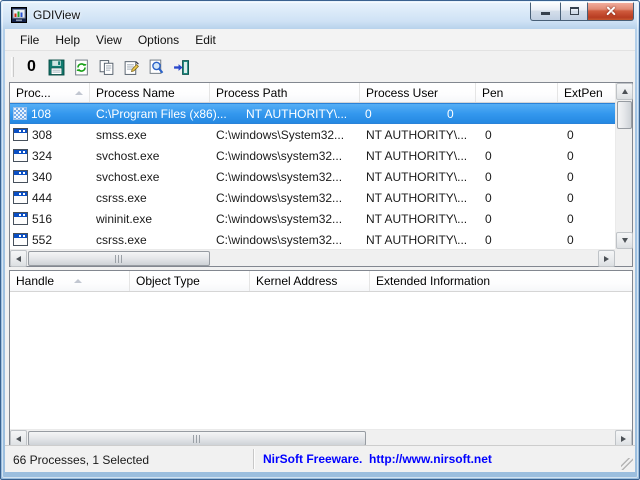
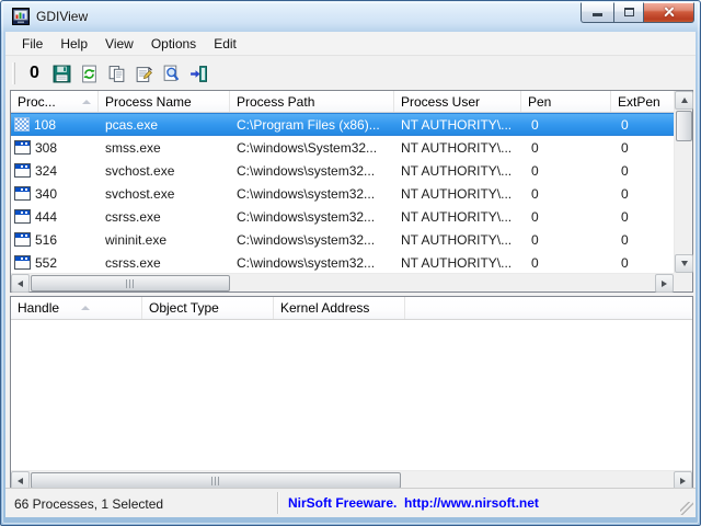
  GDIView
  File
  Help
  View
  Options
  Edit
  0
  Proc...
  Process Name
  Process Path
  Process User
  Pen
  ExtPen
  108
+ pcas.exe
  C:\Program Files (x86)...
  NT AUTHORITY\...
  0
  0
  308
  smss.exe
  C:\windows\System32...
  NT AUTHORITY\...
  0
  0
  324
  svchost.exe
  C:\windows\system32...
  NT AUTHORITY\...
  0
  0
  340
  svchost.exe
  C:\windows\system32...
  NT AUTHORITY\...
  0
  0
  444
  csrss.exe
  C:\windows\system32...
  NT AUTHORITY\...
  0
  0
  516
  wininit.exe
  C:\windows\system32...
  NT AUTHORITY\...
  0
  0
  552
  csrss.exe
  C:\windows\system32...
  NT AUTHORITY\...
  0
  0
  Handle
  Object Type
  Kernel Address
- Extended Information
  66 Processes, 1 Selected
  NirSoft Freeware. http://www.nirsoft.net
